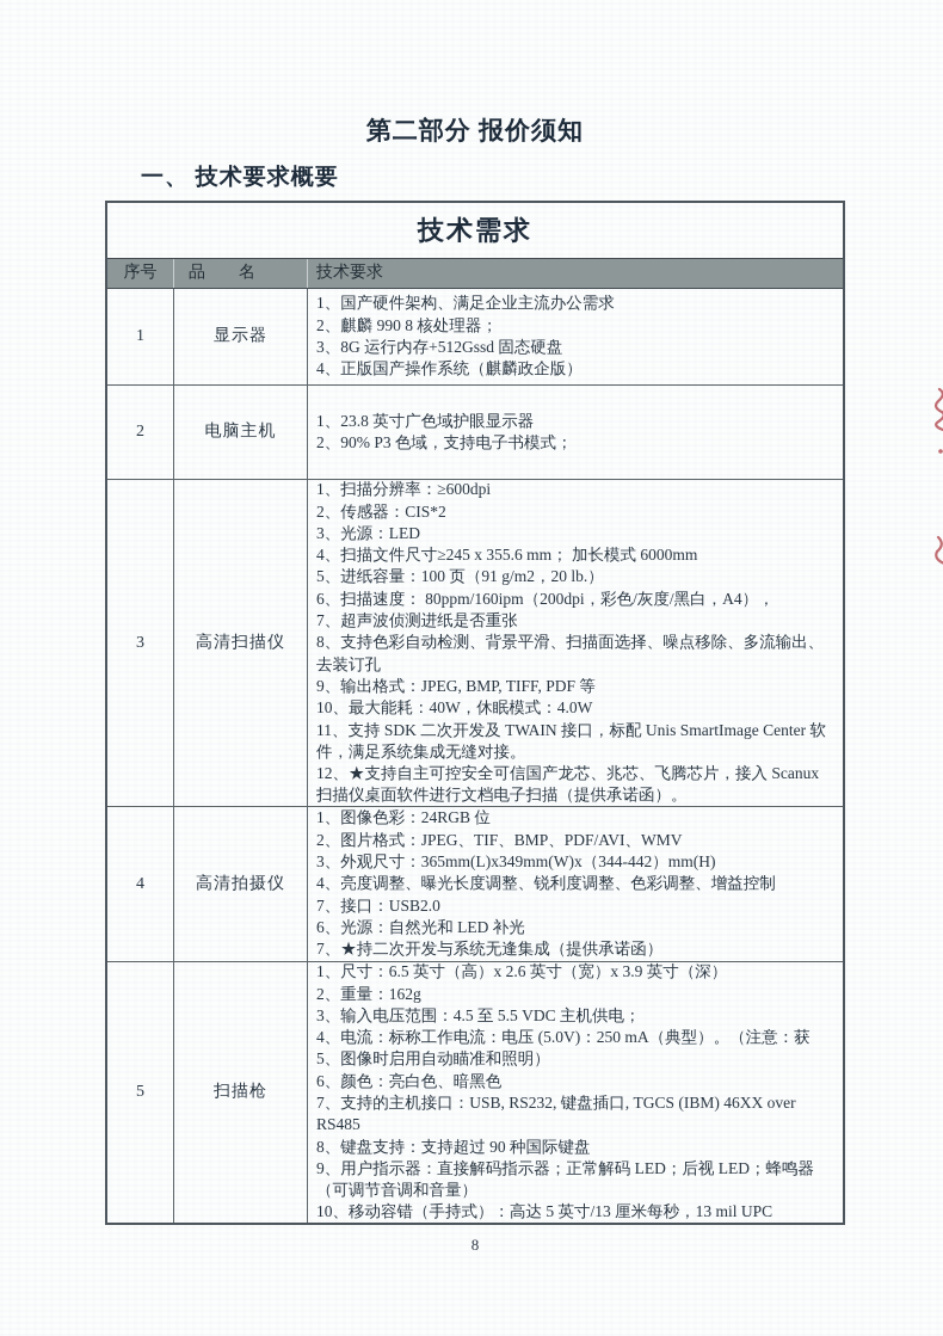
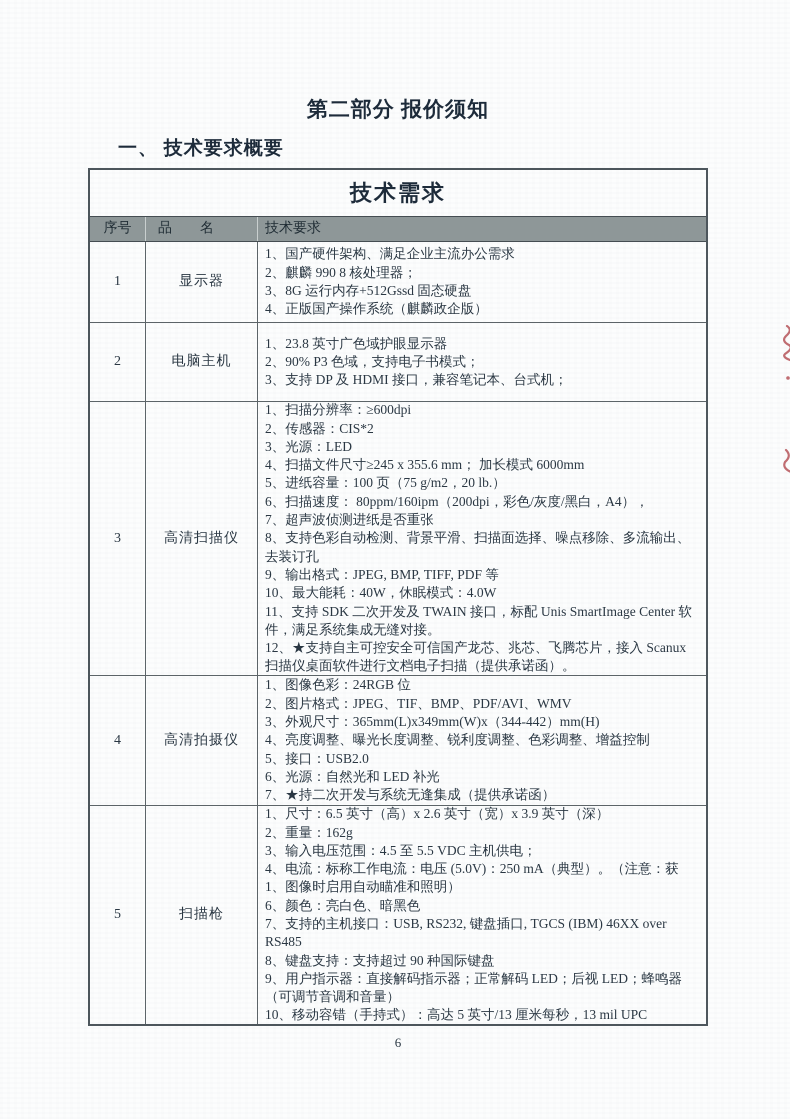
  第二部分 报价须知
  一、 技术要求概要
  技术需求
  序号
  品 名
  技术要求
  1
  显示器
  1、国产硬件架构、满足企业主流办公需求
  2、麒麟 990 8 核处理器；
  3、8G 运行内存+512Gssd 固态硬盘
  4、正版国产操作系统（麒麟政企版）
  2
  电脑主机
  1、23.8 英寸广色域护眼显示器
  2、90% P3 色域，支持电子书模式；
+ 3、支持 DP 及 HDMI 接口，兼容笔记本、台式机；
  3
  高清扫描仪
  1、扫描分辨率：≥600dpi
  2、传感器：CIS*2
  3、光源：LED
  4、扫描文件尺寸≥245 x 355.6 mm； 加长模式 6000mm
- 5、进纸容量：100 页（91 g/m2，20 lb.）
+ 5、进纸容量：100 页（75 g/m2，20 lb.）
  6、扫描速度： 80ppm/160ipm（200dpi，彩色/灰度/黑白，A4），
  7、超声波侦测进纸是否重张
  8、支持色彩自动检测、背景平滑、扫描面选择、噪点移除、多流输出、去装订孔
  9、输出格式：JPEG, BMP, TIFF, PDF 等
  10、最大能耗：40W，休眠模式：4.0W
  11、支持 SDK 二次开发及 TWAIN 接口，标配 Unis SmartImage Center 软件，满足系统集成无缝对接。
  12、★支持自主可控安全可信国产龙芯、兆芯、飞腾芯片，接入 Scanux 扫描仪桌面软件进行文档电子扫描（提供承诺函）。
  4
  高清拍摄仪
  1、图像色彩：24RGB 位
  2、图片格式：JPEG、TIF、BMP、PDF/AVI、WMV
  3、外观尺寸：365mm(L)x349mm(W)x（344-442）mm(H)
  4、亮度调整、曝光长度调整、锐利度调整、色彩调整、增益控制
- 7、接口：USB2.0
+ 5、接口：USB2.0
  6、光源：自然光和 LED 补光
  7、★持二次开发与系统无逢集成（提供承诺函）
  5
  扫描枪
  1、尺寸：6.5 英寸（高）x 2.6 英寸（宽）x 3.9 英寸（深）
  2、重量：162g
  3、输入电压范围：4.5 至 5.5 VDC 主机供电；
  4、电流：标称工作电流：电压 (5.0V)：250 mA（典型）。（注意：获
- 5、图像时启用自动瞄准和照明）
+ 1、图像时启用自动瞄准和照明）
  6、颜色：亮白色、暗黑色
  7、支持的主机接口：USB, RS232, 键盘插口, TGCS (IBM) 46XX over RS485
  8、键盘支持：支持超过 90 种国际键盘
  9、用户指示器：直接解码指示器；正常解码 LED；后视 LED；蜂鸣器（可调节音调和音量）
  10、移动容错（手持式）：高达 5 英寸/13 厘米每秒，13 mil UPC
- 8
+ 6
